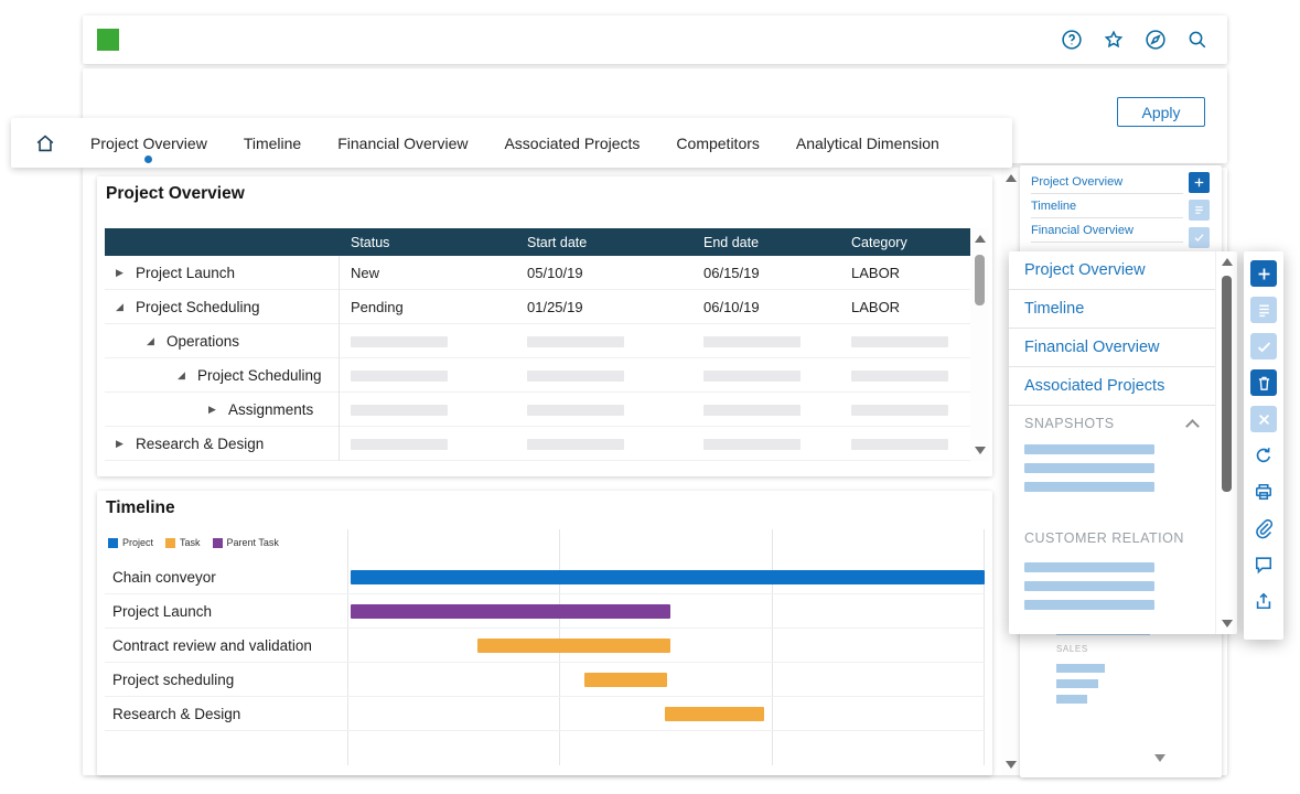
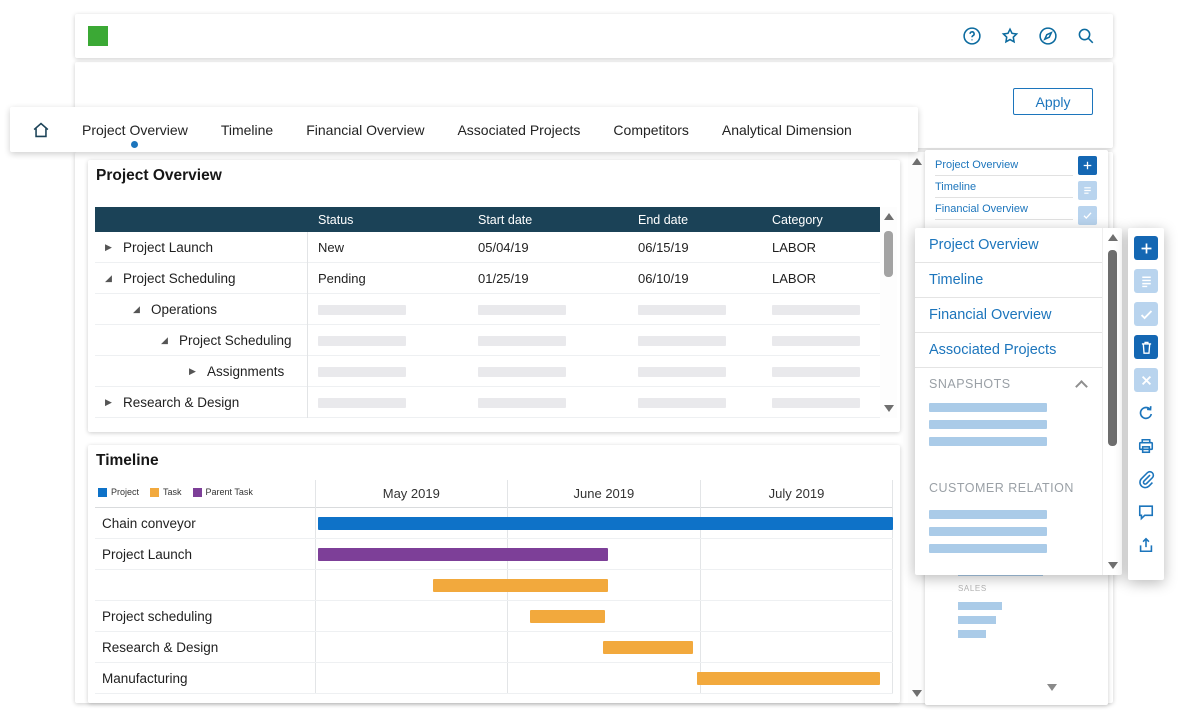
  Apply
  Project Overview
  Timeline
  Financial Overview
  Associated Projects
  Competitors
  Analytical Dimension
  Project Overview
  Status
  Start date
  End date
  Category
  ▶
  Project Launch
  New
- 05/10/19
+ 05/04/19
  06/15/19
  LABOR
  ◢
  Project Scheduling
  Pending
  01/25/19
  06/10/19
  LABOR
  ◢
  Operations
  ◢
  Project Scheduling
  ▶
  Assignments
  ▶
  Research & Design
  Timeline
  Project
  Task
  Parent Task
+ May 2019
+ June 2019
+ July 2019
  Chain conveyor
  Project Launch
- Contract review and validation
  Project scheduling
  Research & Design
+ Manufacturing
  Project Overview
  Timeline
  Financial Overview
  SALES
  Project Overview
  Timeline
  Financial Overview
  Associated Projects
  SNAPSHOTS
  CUSTOMER RELATION
